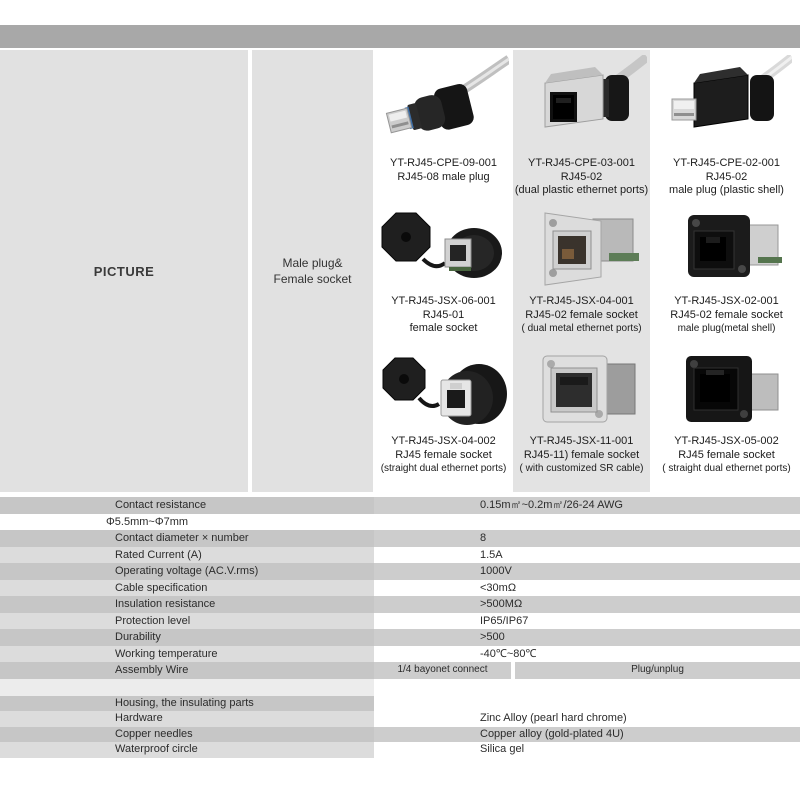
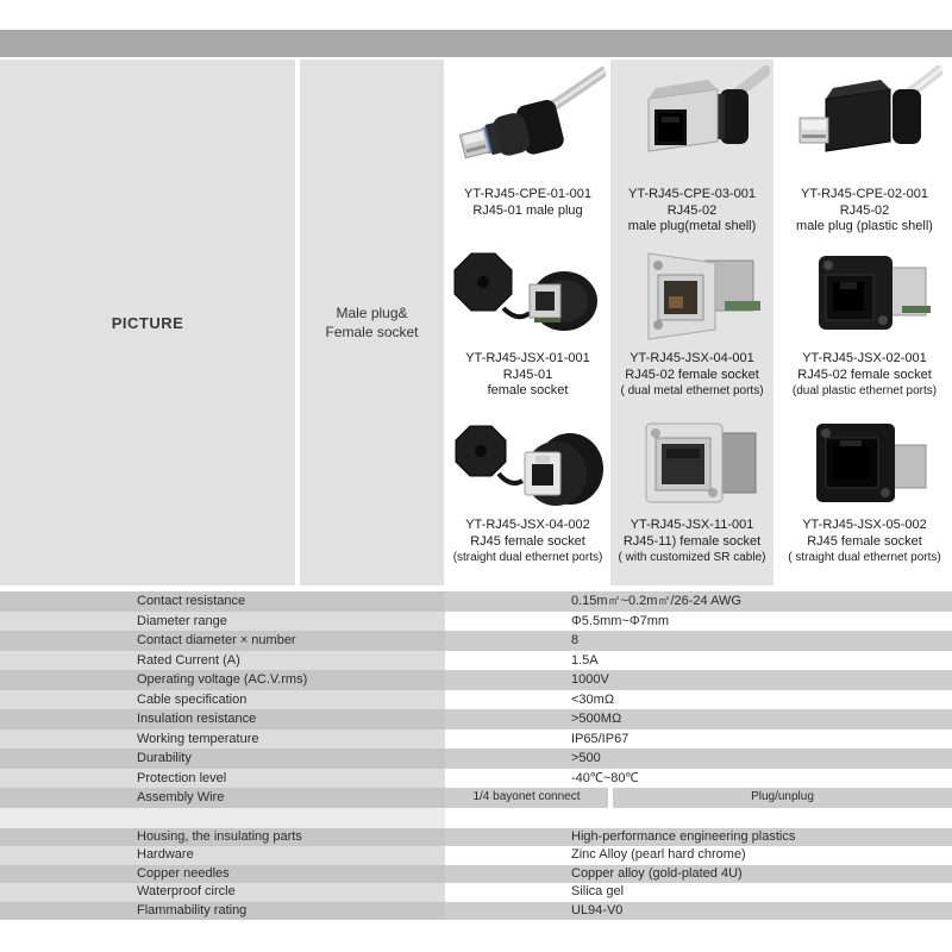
  PICTURE
  Male plug&
  Female socket
- YT-RJ45-CPE-09-001
+ YT-RJ45-CPE-01-001
- RJ45-08 male plug
+ RJ45-01 male plug
- YT-RJ45-JSX-06-001
+ YT-RJ45-JSX-01-001
  RJ45-01
  female socket
  YT-RJ45-JSX-04-002
  RJ45 female socket
  (straight dual ethernet ports)
  YT-RJ45-CPE-03-001
  RJ45-02
- (dual plastic ethernet ports)
+ male plug(metal shell)
  YT-RJ45-JSX-04-001
  RJ45-02 female socket
  ( dual metal ethernet ports)
  YT-RJ45-JSX-11-001
  RJ45-11) female socket
  ( with customized SR cable)
  YT-RJ45-CPE-02-001
  RJ45-02
  male plug (plastic shell)
  YT-RJ45-JSX-02-001
  RJ45-02 female socket
- male plug(metal shell)
+ (dual plastic ethernet ports)
  YT-RJ45-JSX-05-002
  RJ45 female socket
  ( straight dual ethernet ports)
  Contact resistance
  0.15m㎡~0.2m㎡/26-24 AWG
+ Diameter range
  Φ5.5mm~Φ7mm
  Contact diameter × number
  8
  Rated Current (A)
  1.5A
  Operating voltage (AC.V.rms)
  1000V
  Cable specification
  <30mΩ
  Insulation resistance
  >500MΩ
- Protection level
+ Working temperature
  IP65/IP67
  Durability
  >500
- Working temperature
+ Protection level
  -40℃~80℃
  Assembly Wire
  1/4 bayonet connect
  Plug/unplug
  Housing, the insulating parts
+ High-performance engineering plastics
  Hardware
  Zinc Alloy (pearl hard chrome)
  Copper needles
  Copper alloy (gold-plated 4U)
  Waterproof circle
  Silica gel
+ Flammability rating
+ UL94-V0
